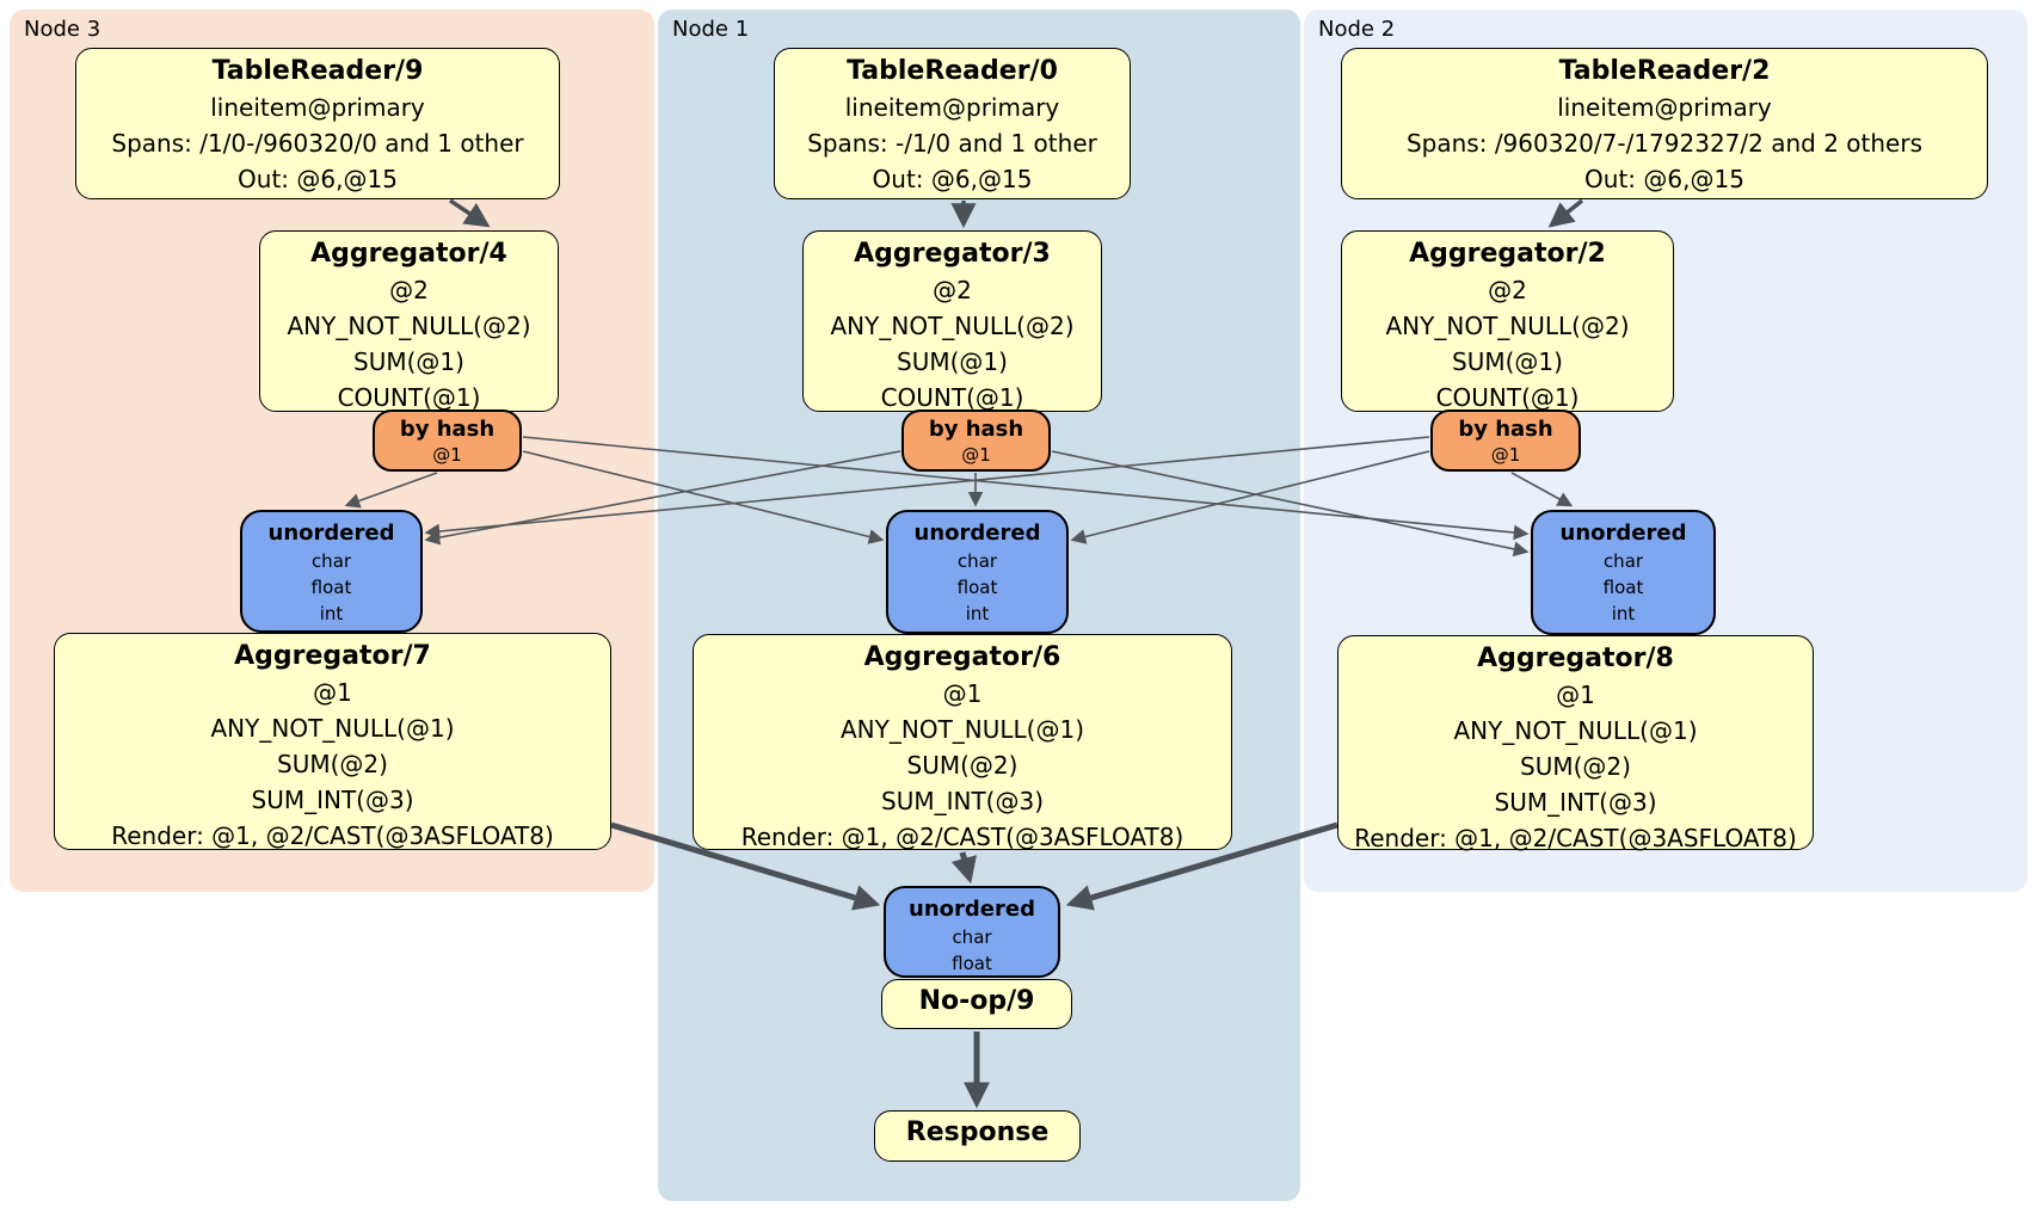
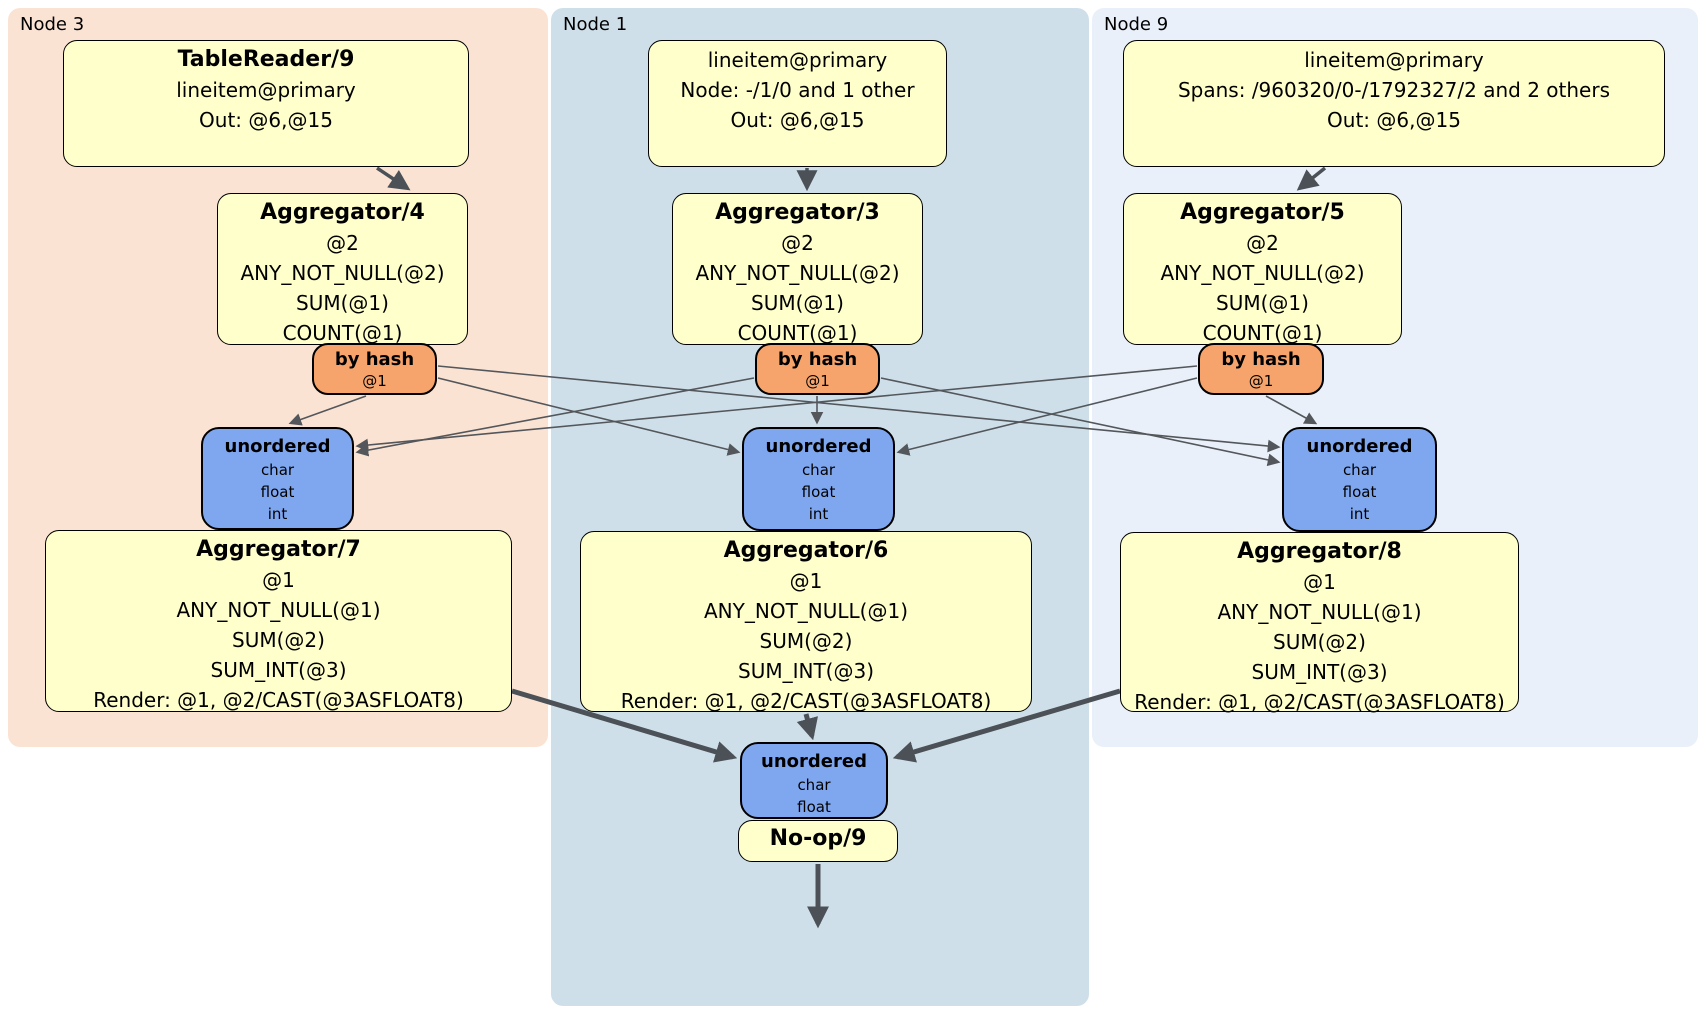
  Node 3
  Node 1
- Node 2
+ Node 9
  TableReader/9
  lineitem@primary
- Spans: /1/0-/960320/0 and 1 other
  Out: @6,@15
- TableReader/0
  lineitem@primary
- Spans: -/1/0 and 1 other
+ Node: -/1/0 and 1 other
  Out: @6,@15
- TableReader/2
  lineitem@primary
- Spans: /960320/7-/1792327/2 and 2 others
+ Spans: /960320/0-/1792327/2 and 2 others
  Out: @6,@15
  Aggregator/4
  @2
  ANY_NOT_NULL(@2)
  SUM(@1)
  COUNT(@1)
  Aggregator/3
  @2
  ANY_NOT_NULL(@2)
  SUM(@1)
  COUNT(@1)
- Aggregator/2
+ Aggregator/5
  @2
  ANY_NOT_NULL(@2)
  SUM(@1)
  COUNT(@1)
  by hash
  @1
  by hash
  @1
  by hash
  @1
  unordered
  char
  float
  int
  unordered
  char
  float
  int
  unordered
  char
  float
  int
  Aggregator/7
  @1
  ANY_NOT_NULL(@1)
  SUM(@2)
  SUM_INT(@3)
  Render: @1, @2/CAST(@3ASFLOAT8)
  Aggregator/6
  @1
  ANY_NOT_NULL(@1)
  SUM(@2)
  SUM_INT(@3)
  Render: @1, @2/CAST(@3ASFLOAT8)
  Aggregator/8
  @1
  ANY_NOT_NULL(@1)
  SUM(@2)
  SUM_INT(@3)
  Render: @1, @2/CAST(@3ASFLOAT8)
  unordered
  char
  float
  No-op/9
- Response
